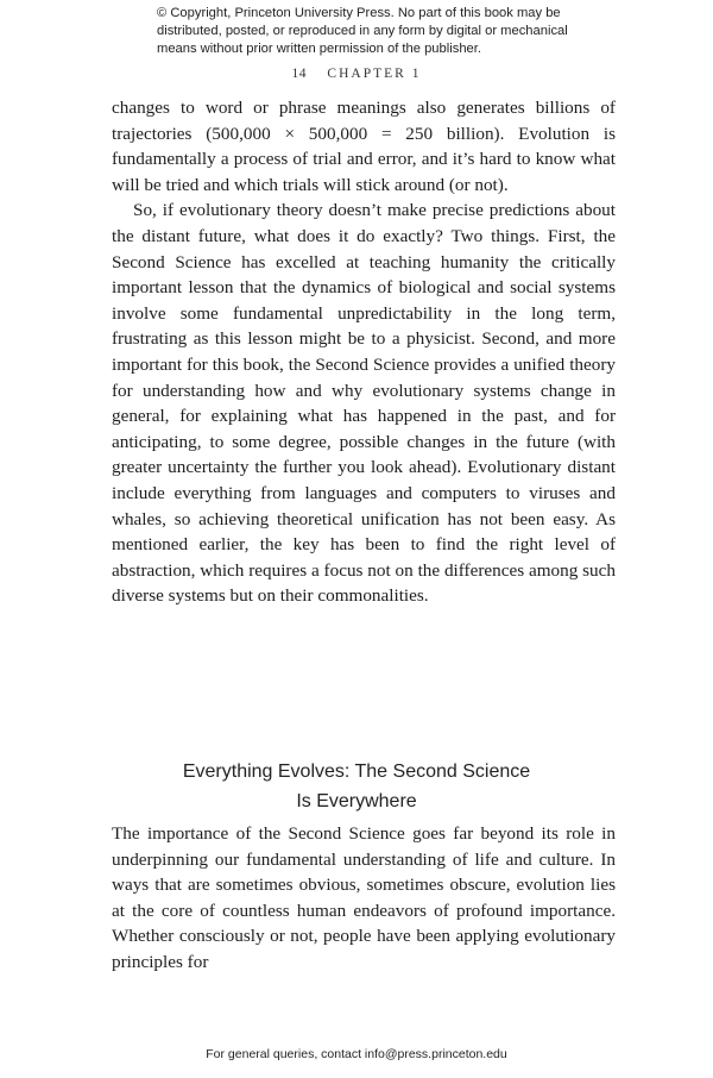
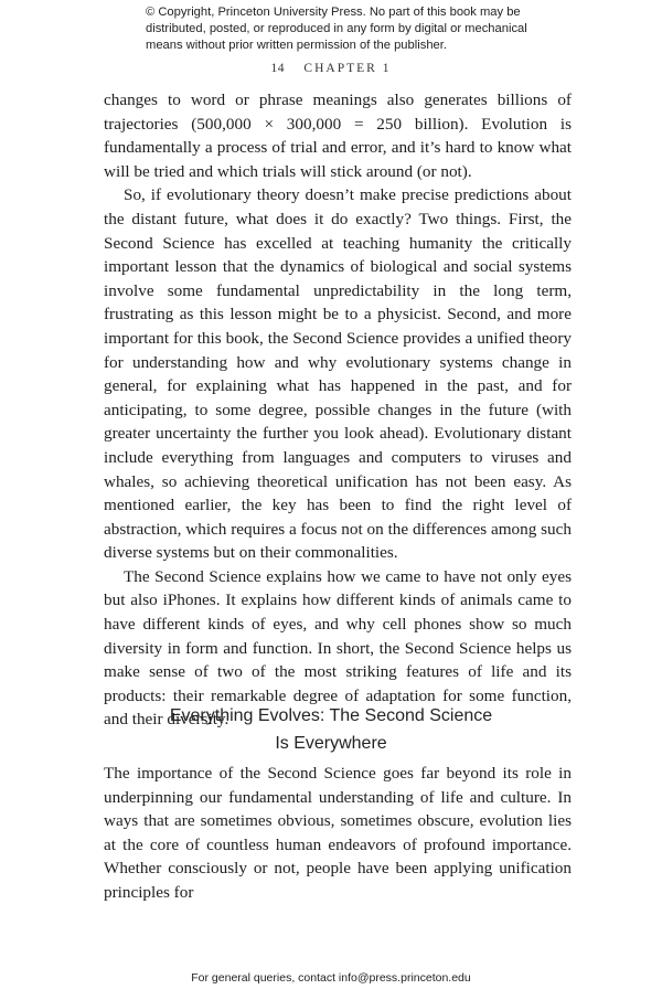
  © Copyright, Princeton University Press. No part of this book may be distributed, posted, or reproduced in any form by digital or mechanical means without prior written permission of the publisher.
  14 CHAPTER 1
- changes to word or phrase meanings also generates billions of trajectories (500,000 × 500,000 = 250 billion). Evolution is fundamentally a process of trial and error, and it’s hard to know what will be tried and which trials will stick around (or not).
+ changes to word or phrase meanings also generates billions of trajectories (500,000 × 300,000 = 250 billion). Evolution is fundamentally a process of trial and error, and it’s hard to know what will be tried and which trials will stick around (or not).
  So, if evolutionary theory doesn’t make precise predictions about the distant future, what does it do exactly? Two things. First, the Second Science has excelled at teaching humanity the critically important lesson that the dynamics of biological and social systems involve some fundamental unpredictability in the long term, frustrating as this lesson might be to a physicist. Second, and more important for this book, the Second Science provides a unified theory for understanding how and why evolutionary systems change in general, for explaining what has happened in the past, and for anticipating, to some degree, possible changes in the future (with greater uncertainty the further you look ahead). Evolutionary distant include everything from languages and computers to viruses and whales, so achieving theoretical unification has not been easy. As mentioned earlier, the key has been to find the right level of abstraction, which requires a focus not on the differences among such diverse systems but on their commonalities.
+ The Second Science explains how we came to have not only eyes but also iPhones. It explains how different kinds of animals came to have different kinds of eyes, and why cell phones show so much diversity in form and function. In short, the Second Science helps us make sense of two of the most striking features of life and its products: their remarkable degree of adaptation for some function, and their diversity.
  Everything Evolves: The Second Science
  Is Everywhere
- The importance of the Second Science goes far beyond its role in underpinning our fundamental understanding of life and culture. In ways that are sometimes obvious, sometimes obscure, evolution lies at the core of countless human endeavors of profound importance. Whether consciously or not, people have been applying evolutionary principles for
+ The importance of the Second Science goes far beyond its role in underpinning our fundamental understanding of life and culture. In ways that are sometimes obvious, sometimes obscure, evolution lies at the core of countless human endeavors of profound importance. Whether consciously or not, people have been applying unification principles for
  For general queries, contact info@press.princeton.edu
